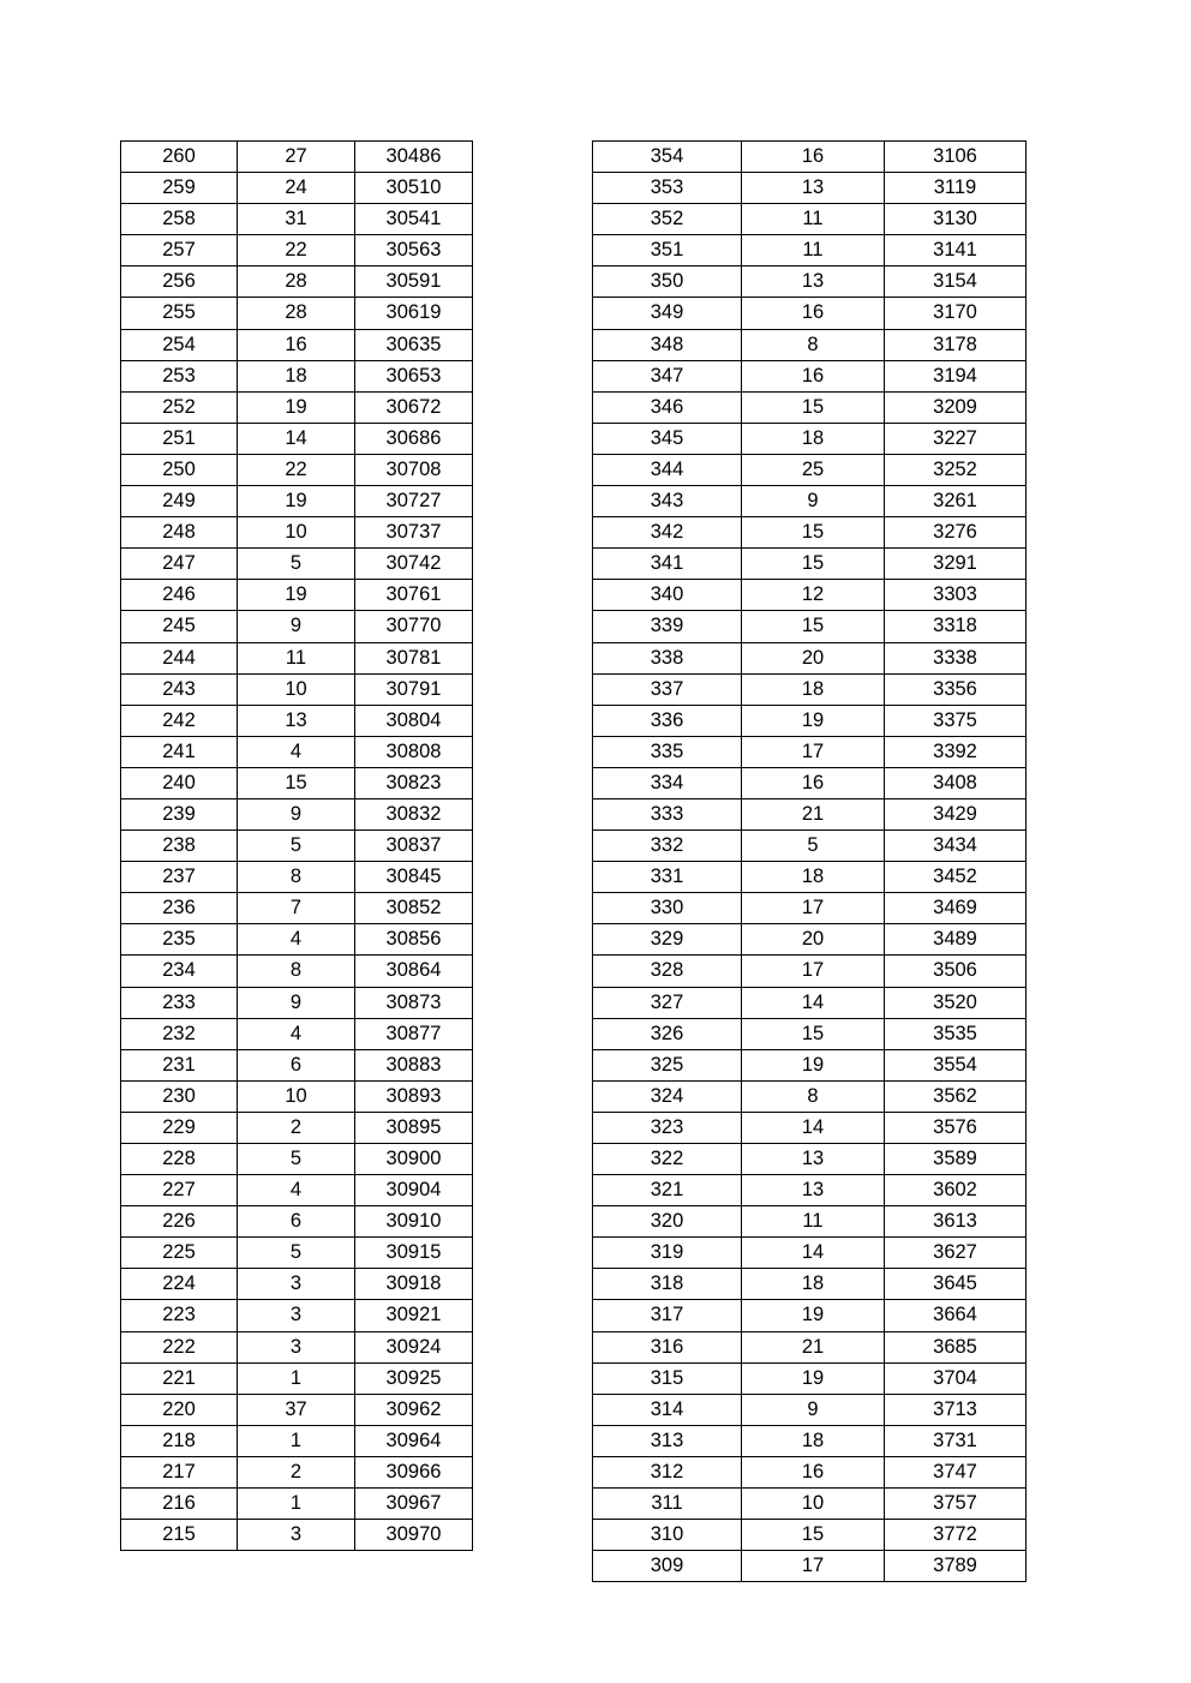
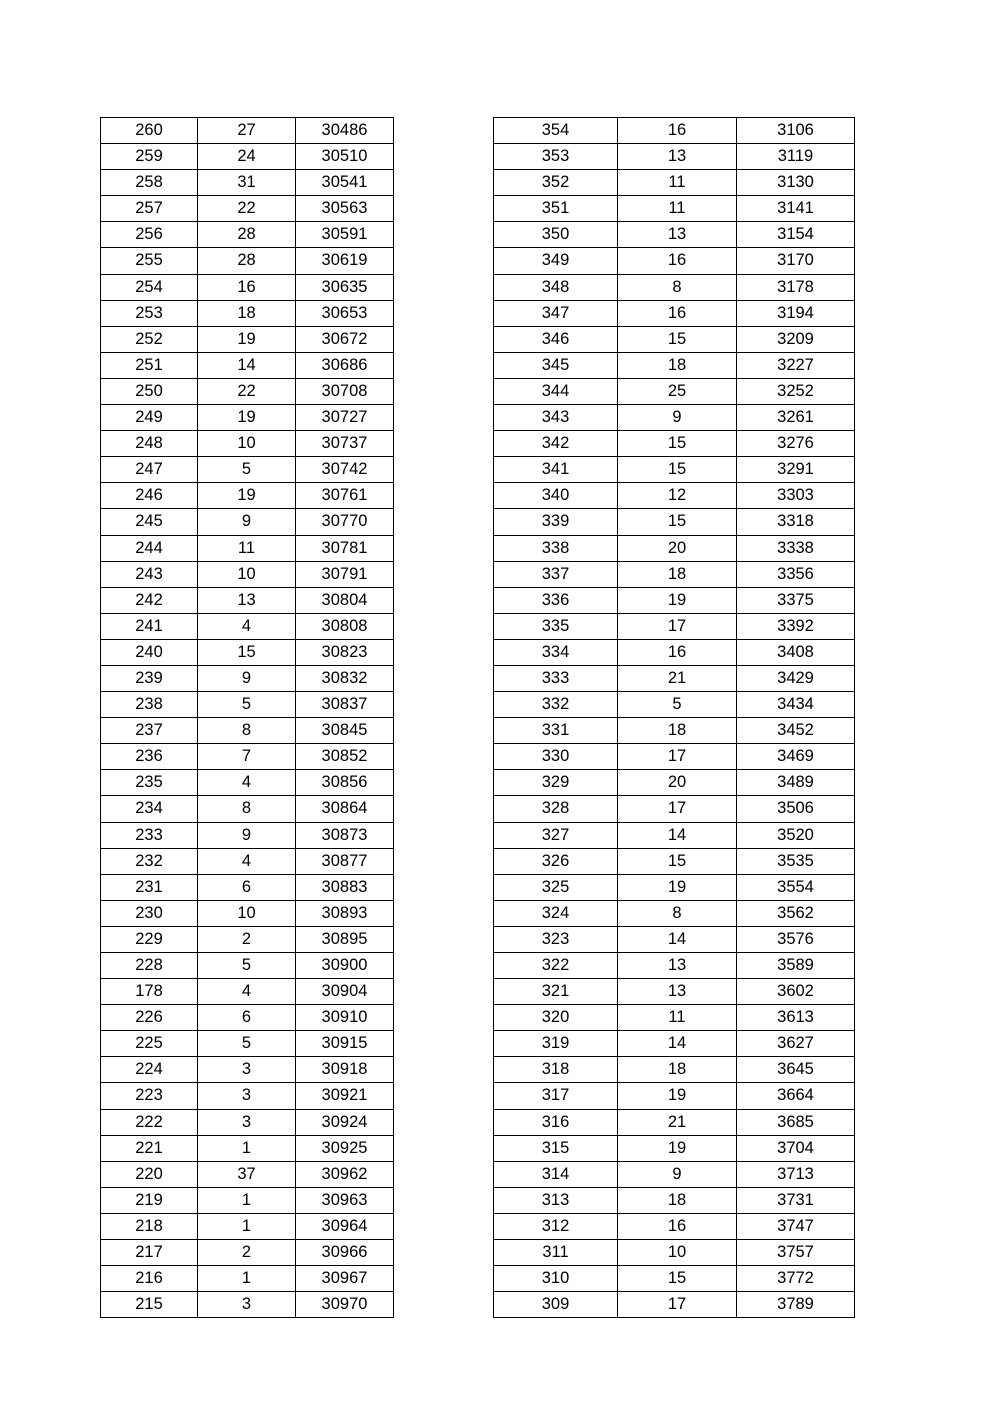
  260	27	30486
  259	24	30510
  258	31	30541
  257	22	30563
  256	28	30591
  255	28	30619
  254	16	30635
  253	18	30653
  252	19	30672
  251	14	30686
  250	22	30708
  249	19	30727
  248	10	30737
  247	5	30742
  246	19	30761
  245	9	30770
  244	11	30781
  243	10	30791
  242	13	30804
  241	4	30808
  240	15	30823
  239	9	30832
  238	5	30837
  237	8	30845
  236	7	30852
  235	4	30856
  234	8	30864
  233	9	30873
  232	4	30877
  231	6	30883
  230	10	30893
  229	2	30895
  228	5	30900
- 227	4	30904
+ 178	4	30904
  226	6	30910
  225	5	30915
  224	3	30918
  223	3	30921
  222	3	30924
  221	1	30925
  220	37	30962
+ 219	1	30963
  218	1	30964
  217	2	30966
  216	1	30967
  215	3	30970
  354	16	3106
  353	13	3119
  352	11	3130
  351	11	3141
  350	13	3154
  349	16	3170
  348	8	3178
  347	16	3194
  346	15	3209
  345	18	3227
  344	25	3252
  343	9	3261
  342	15	3276
  341	15	3291
  340	12	3303
  339	15	3318
  338	20	3338
  337	18	3356
  336	19	3375
  335	17	3392
  334	16	3408
  333	21	3429
  332	5	3434
  331	18	3452
  330	17	3469
  329	20	3489
  328	17	3506
  327	14	3520
  326	15	3535
  325	19	3554
  324	8	3562
  323	14	3576
  322	13	3589
  321	13	3602
  320	11	3613
  319	14	3627
  318	18	3645
  317	19	3664
  316	21	3685
  315	19	3704
  314	9	3713
  313	18	3731
  312	16	3747
  311	10	3757
  310	15	3772
  309	17	3789
